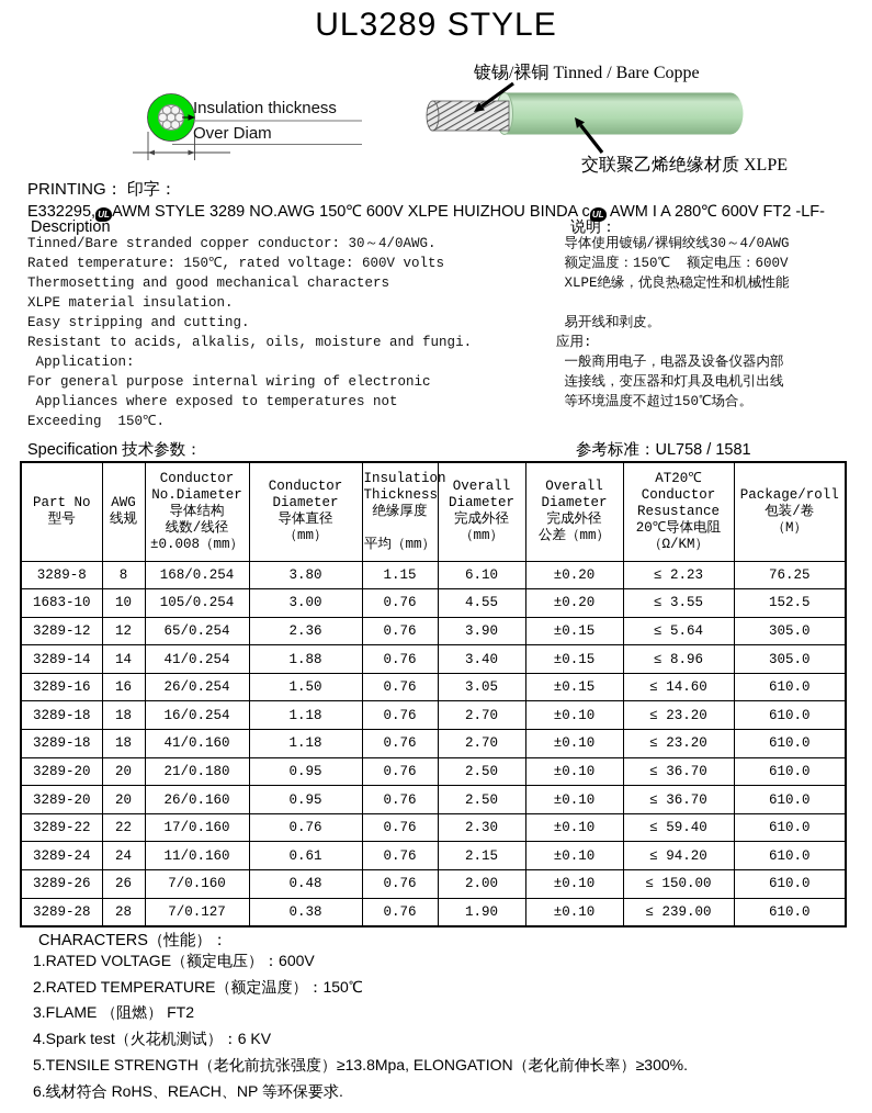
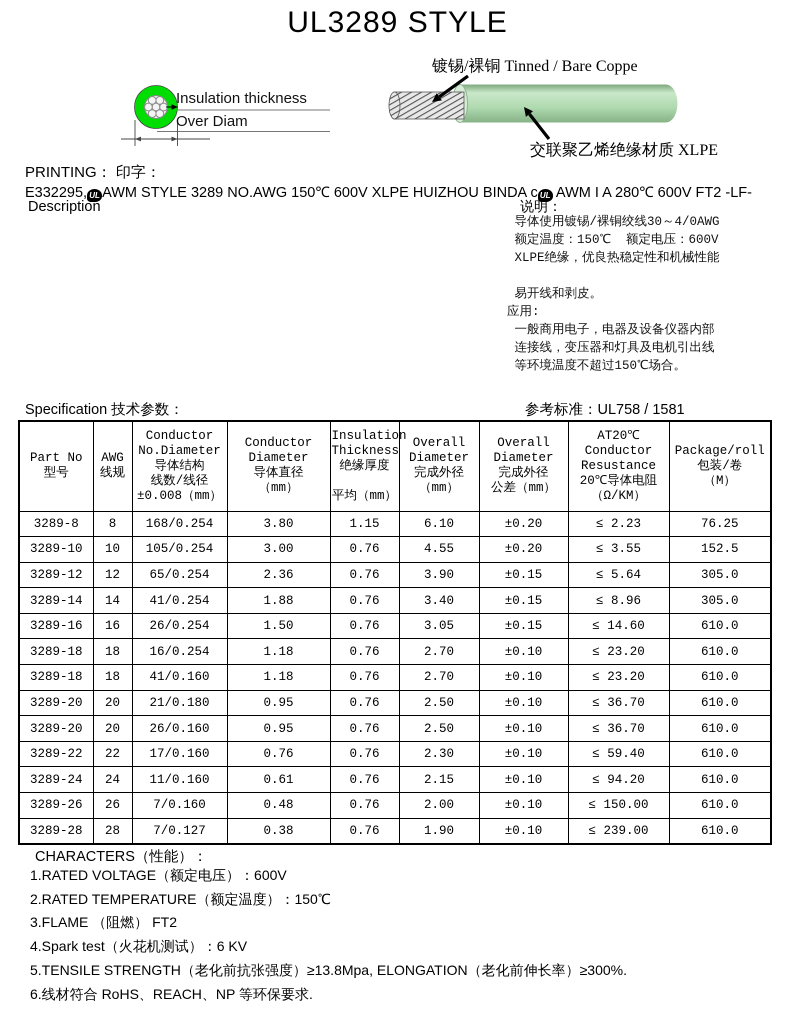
  UL3289 STYLE
  Insulation thickness
  Over Diam
  镀锡/裸铜 Tinned / Bare Coppe
  交联聚乙烯绝缘材质 XLPE
  PRINTING： 印字：
  E332295, UL AWM STYLE 3289 NO.AWG 150℃ 600V XLPE HUIZHOU BINDA c UL AWM I A 280℃ 600V FT2 -LF-
  Description
  说明：
- Tinned/Bare stranded copper conductor: 30～4/0AWG.
- Rated temperature: 150℃, rated voltage: 600V volts
- Thermosetting and good mechanical characters
- XLPE material insulation.
- Easy stripping and cutting.
- Resistant to acids, alkalis, oils, moisture and fungi.
- Application:
- For general purpose internal wiring of electronic
- Appliances where exposed to temperatures not
- Exceeding 150℃.
  导体使用镀锡/裸铜绞线30～4/0AWG
  额定温度：150℃ 额定电压：600V
  XLPE绝缘，优良热稳定性和机械性能
  易开线和剥皮。
  应用:
  一般商用电子，电器及设备仪器内部
  连接线，变压器和灯具及电机引出线
  等环境温度不超过150℃场合。
  Specification 技术参数：
  参考标准：UL758 / 1581
  Part No 型号	AWG 线规	Conductor No.Diameter 导体结构 线数/线径 ±0.008（mm）	Conductor Diameter 导体直径 （mm）	Insulation Thickness 绝缘厚度 平均（mm）	Overall Diameter 完成外径 （mm）	Overall Diameter 完成外径 公差（mm）	AT20℃ Conductor Resustance 20℃导体电阻 （Ω/KM）	Package/roll 包装/卷 （M）
  3289-8	8	168/0.254	3.80	1.15	6.10	±0.20	≤ 2.23	76.25
- 1683-10	10	105/0.254	3.00	0.76	4.55	±0.20	≤ 3.55	152.5
+ 3289-10	10	105/0.254	3.00	0.76	4.55	±0.20	≤ 3.55	152.5
  3289-12	12	65/0.254	2.36	0.76	3.90	±0.15	≤ 5.64	305.0
  3289-14	14	41/0.254	1.88	0.76	3.40	±0.15	≤ 8.96	305.0
  3289-16	16	26/0.254	1.50	0.76	3.05	±0.15	≤ 14.60	610.0
  3289-18	18	16/0.254	1.18	0.76	2.70	±0.10	≤ 23.20	610.0
  3289-18	18	41/0.160	1.18	0.76	2.70	±0.10	≤ 23.20	610.0
  3289-20	20	21/0.180	0.95	0.76	2.50	±0.10	≤ 36.70	610.0
  3289-20	20	26/0.160	0.95	0.76	2.50	±0.10	≤ 36.70	610.0
  3289-22	22	17/0.160	0.76	0.76	2.30	±0.10	≤ 59.40	610.0
  3289-24	24	11/0.160	0.61	0.76	2.15	±0.10	≤ 94.20	610.0
  3289-26	26	7/0.160	0.48	0.76	2.00	±0.10	≤ 150.00	610.0
  3289-28	28	7/0.127	0.38	0.76	1.90	±0.10	≤ 239.00	610.0
  CHARACTERS（性能）：
  1.RATED VOLTAGE（额定电压）：600V
  2.RATED TEMPERATURE（额定温度）：150℃
  3.FLAME （阻燃） FT2
  4.Spark test（火花机测试）：6 KV
  5.TENSILE STRENGTH（老化前抗张强度）≥13.8Mpa, ELONGATION（老化前伸长率）≥300%.
  6.线材符合 RoHS、REACH、NP 等环保要求.
